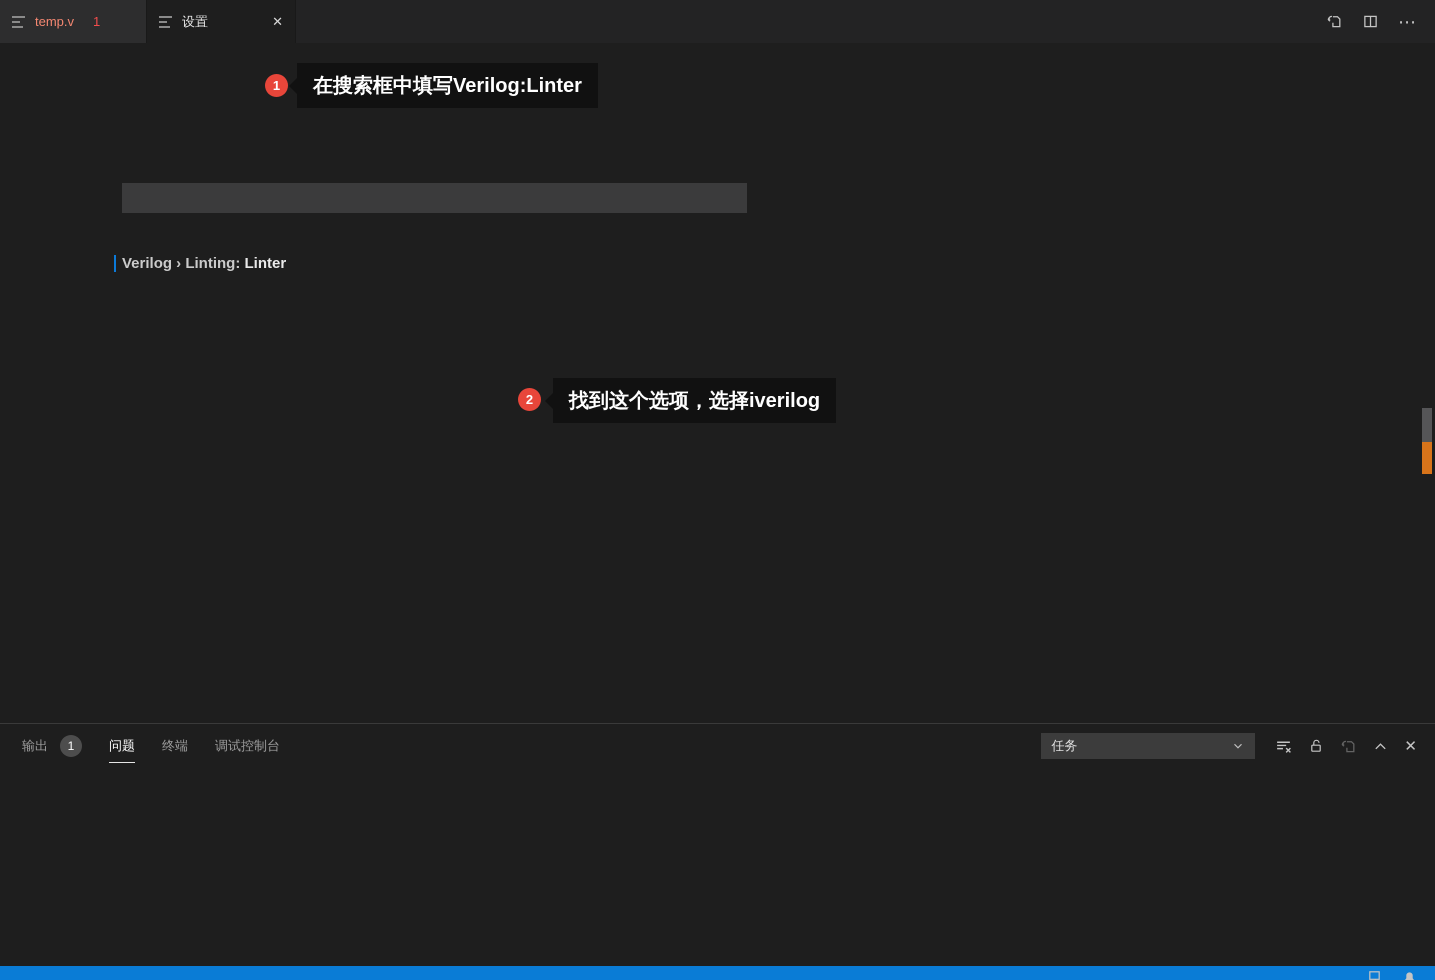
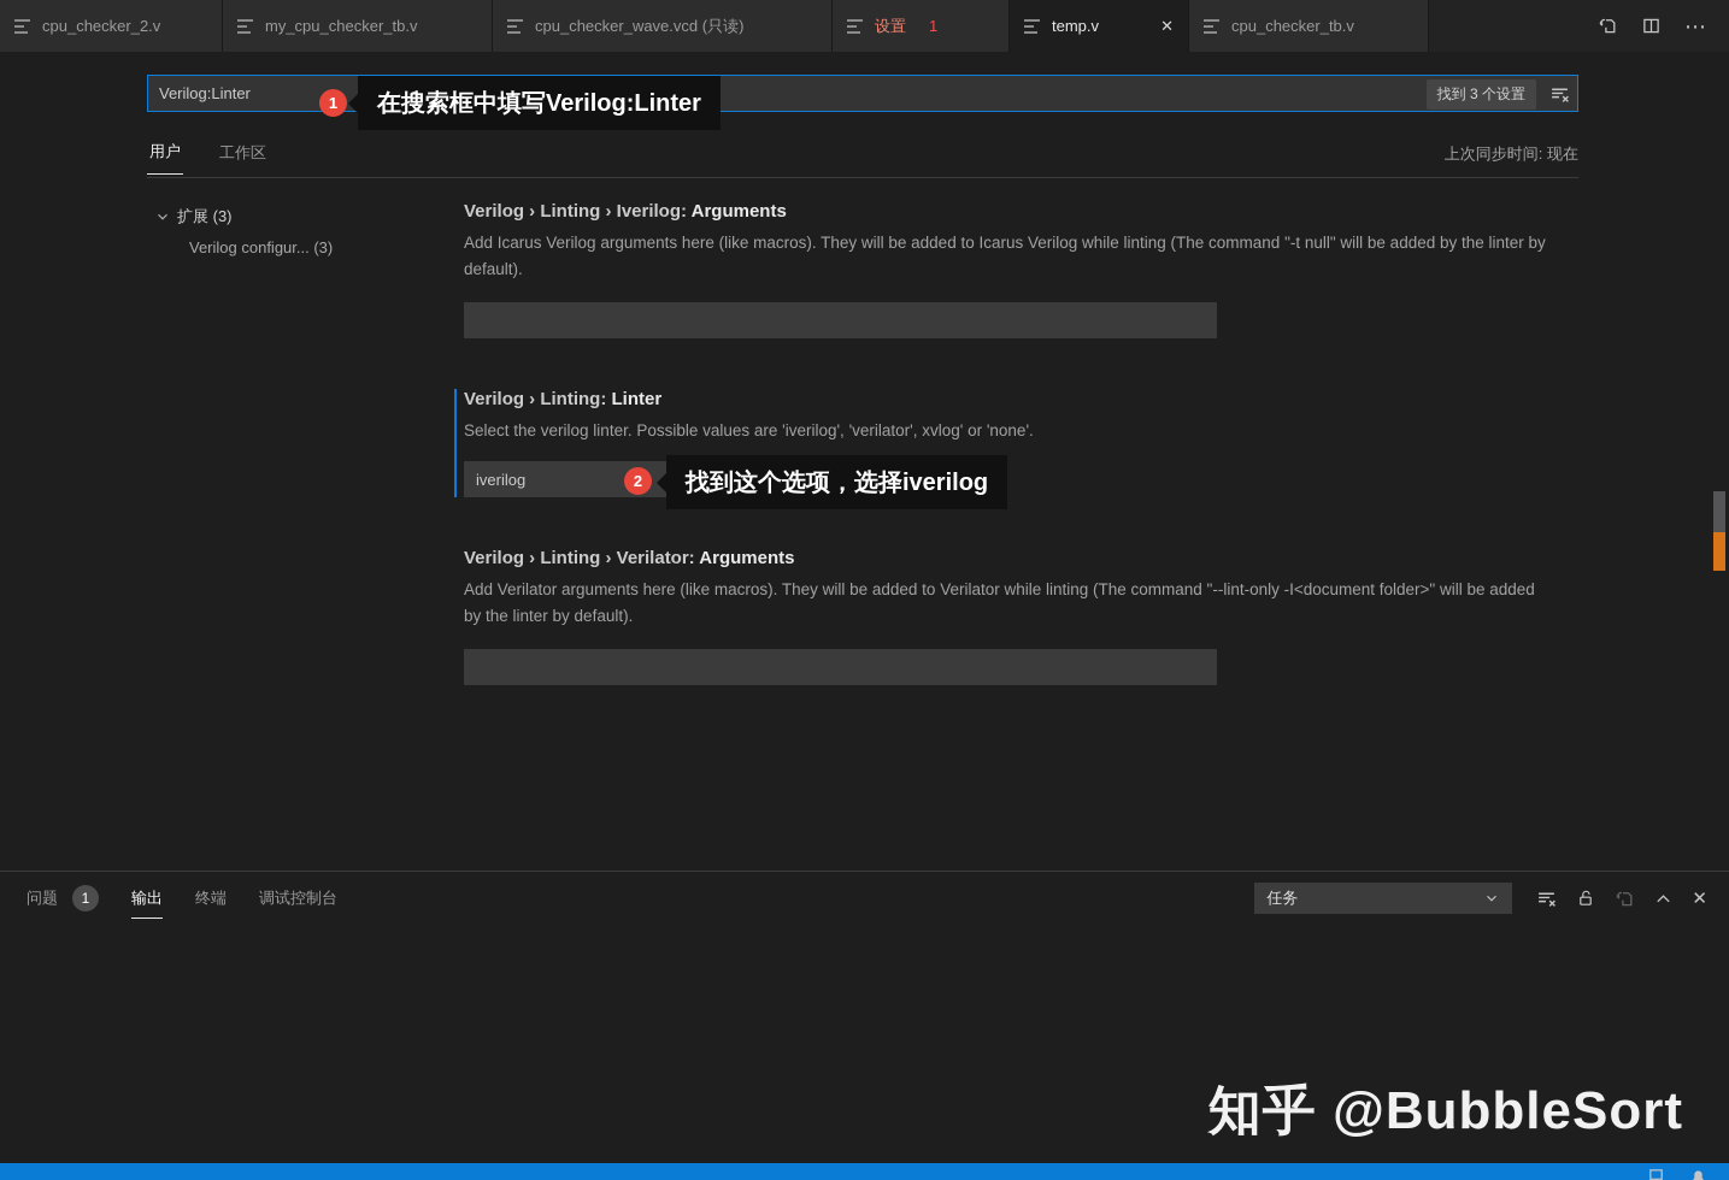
+ cpu_checker_2.v
+ my_cpu_checker_tb.v
+ cpu_checker_wave.vcd (只读)
- temp.v
+ 设置
  1
- 设置
+ temp.v
  ✕
+ cpu_checker_tb.v
  ⋯
+ Verilog:Linter
+ 找到 3 个设置
+ 用户
+ 工作区
+ 上次同步时间: 现在
+ 扩展 (3)
+ Verilog configur... (3)
+ Verilog › Linting › Iverilog: Arguments
+ Add Icarus Verilog arguments here (like macros). They will be added to Icarus Verilog while linting (The command "-t null" will be added by the linter by default).
  Verilog › Linting: Linter
+ Select the verilog linter. Possible values are 'iverilog', 'verilator', xvlog' or 'none'.
+ iverilog
+ Verilog › Linting › Verilator: Arguments
+ Add Verilator arguments here (like macros). They will be added to Verilator while linting (The command "--lint-only -I<document folder>" will be added by the linter by default).
  1
  在搜索框中填写Verilog:Linter
  2
  找到这个选项，选择iverilog
- 输出
+ 问题
  1
- 问题
+ 输出
  终端
  调试控制台
  任务
  ✕
+ 知乎 @BubbleSort
